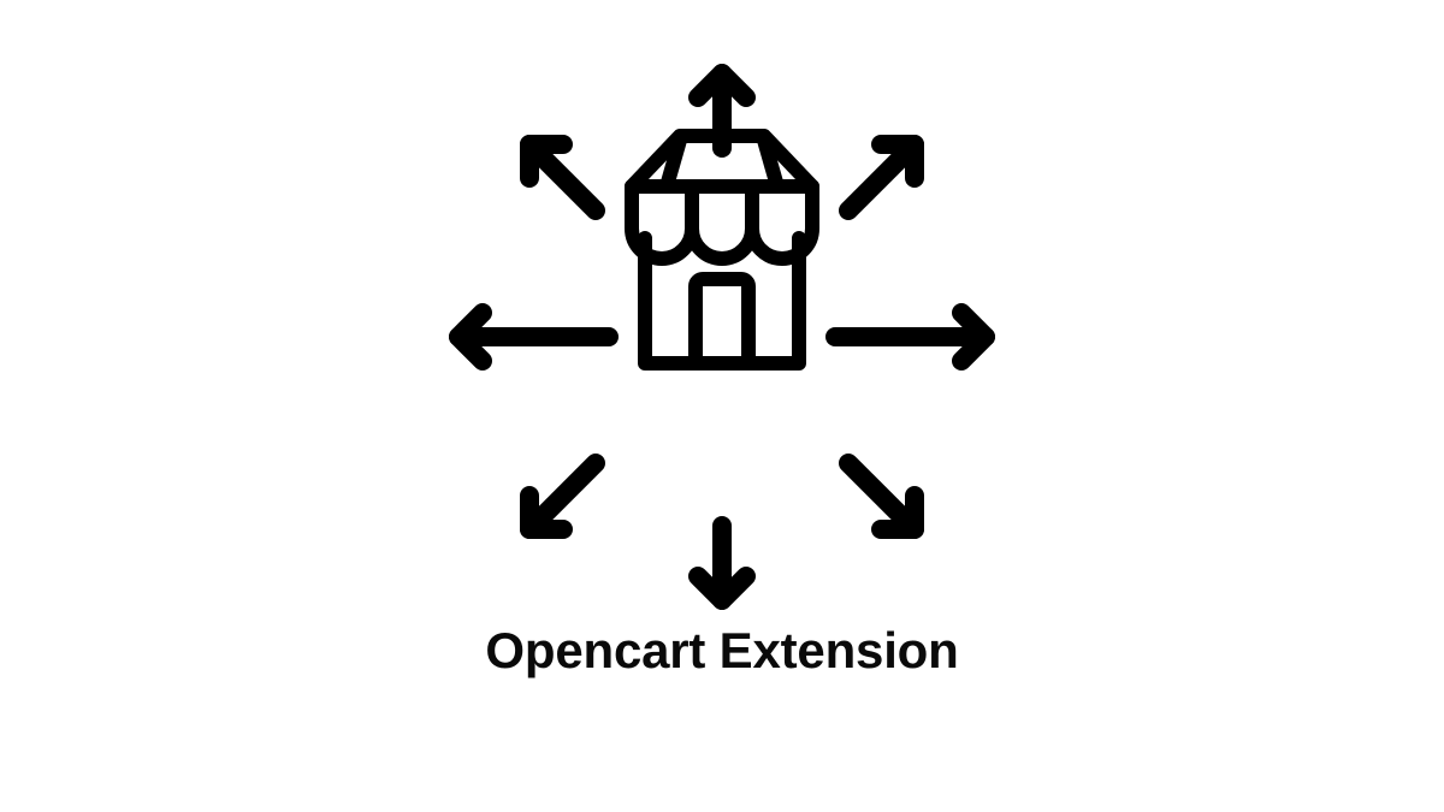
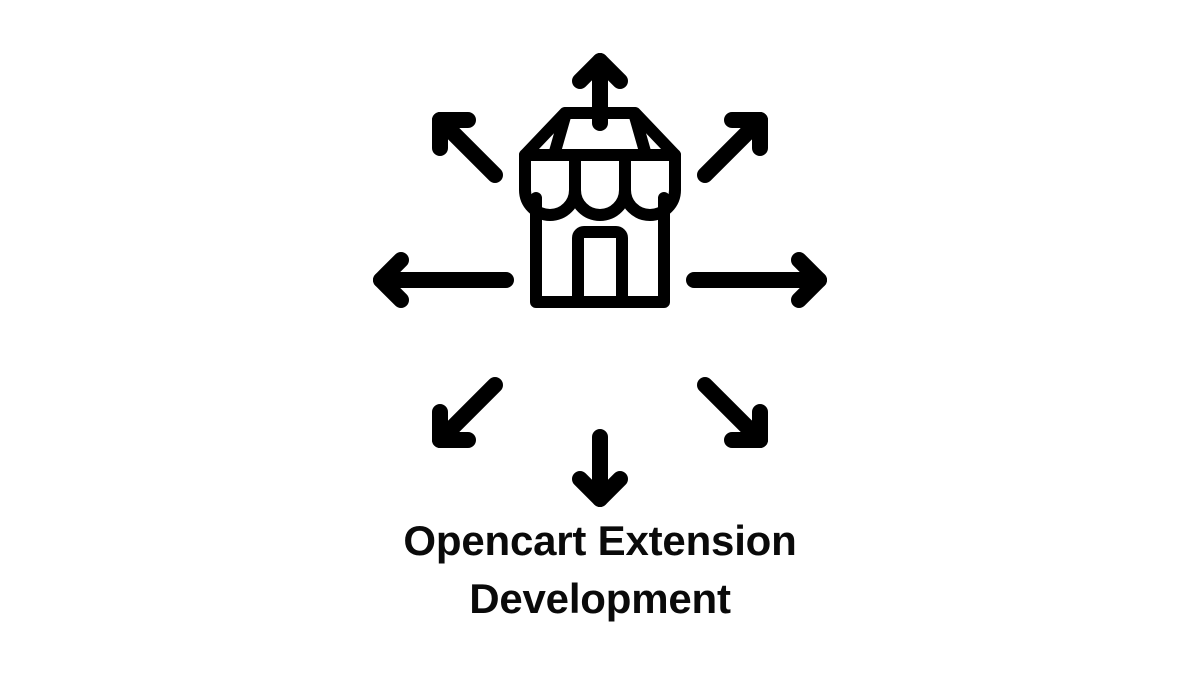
  Opencart Extension
+ Development
